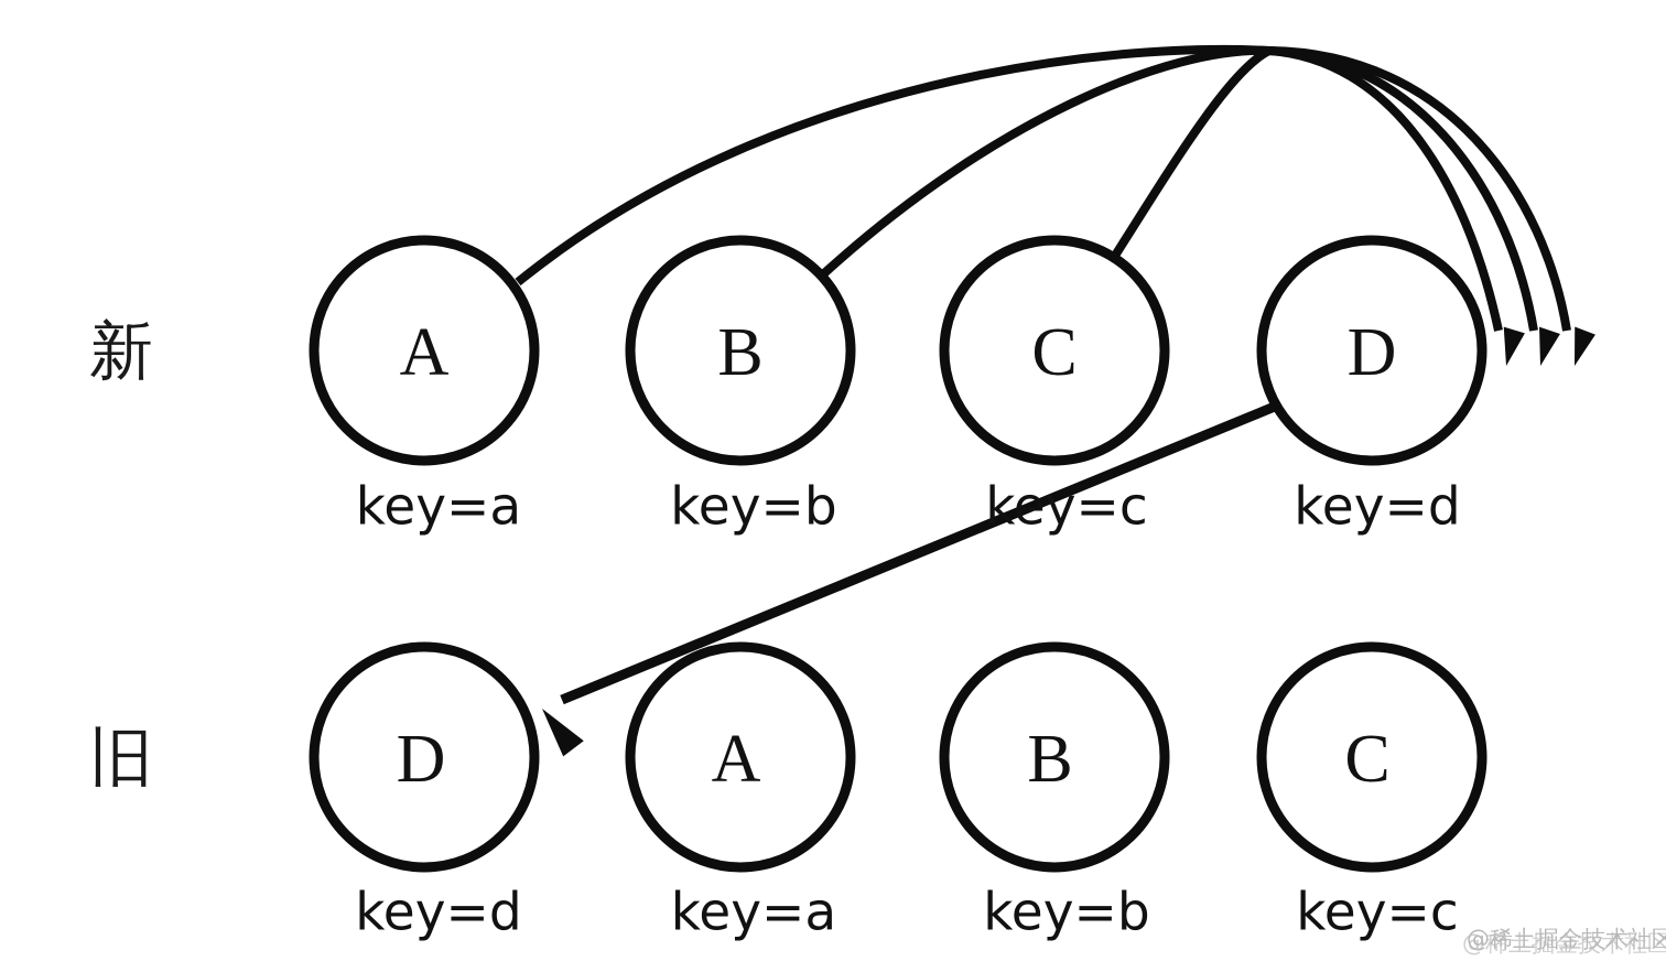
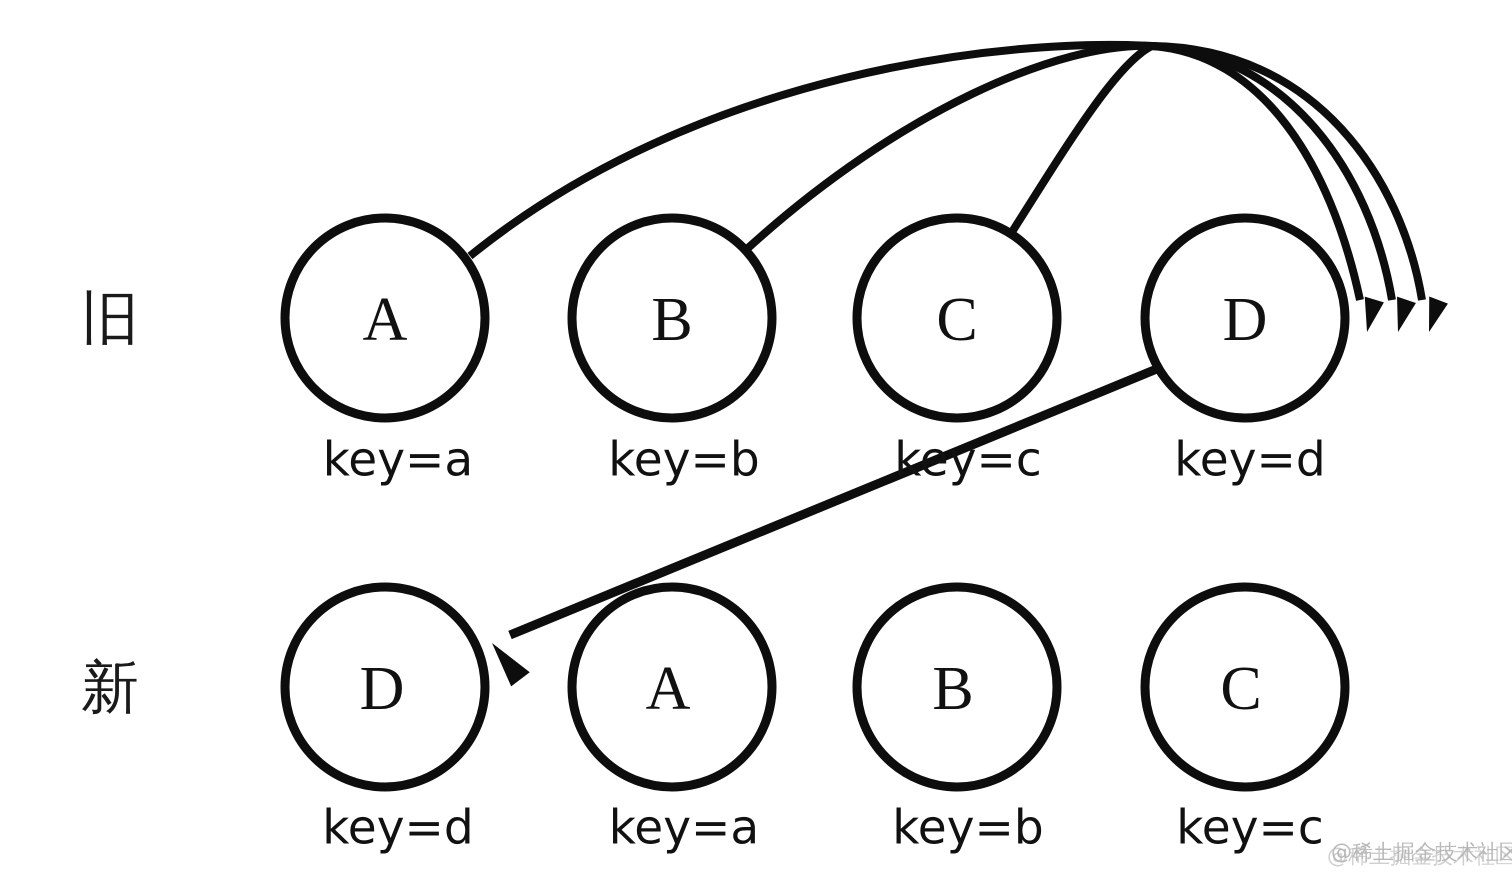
- 新
+ 旧
  A
  key=a
  B
  key=b
  C
  key=c
  D
  key=d
- 旧
+ 新
  D
  key=d
  A
  key=a
  B
  key=b
  C
  key=c
  @稀土掘金技术社区
  @稀土掘金技术社区
